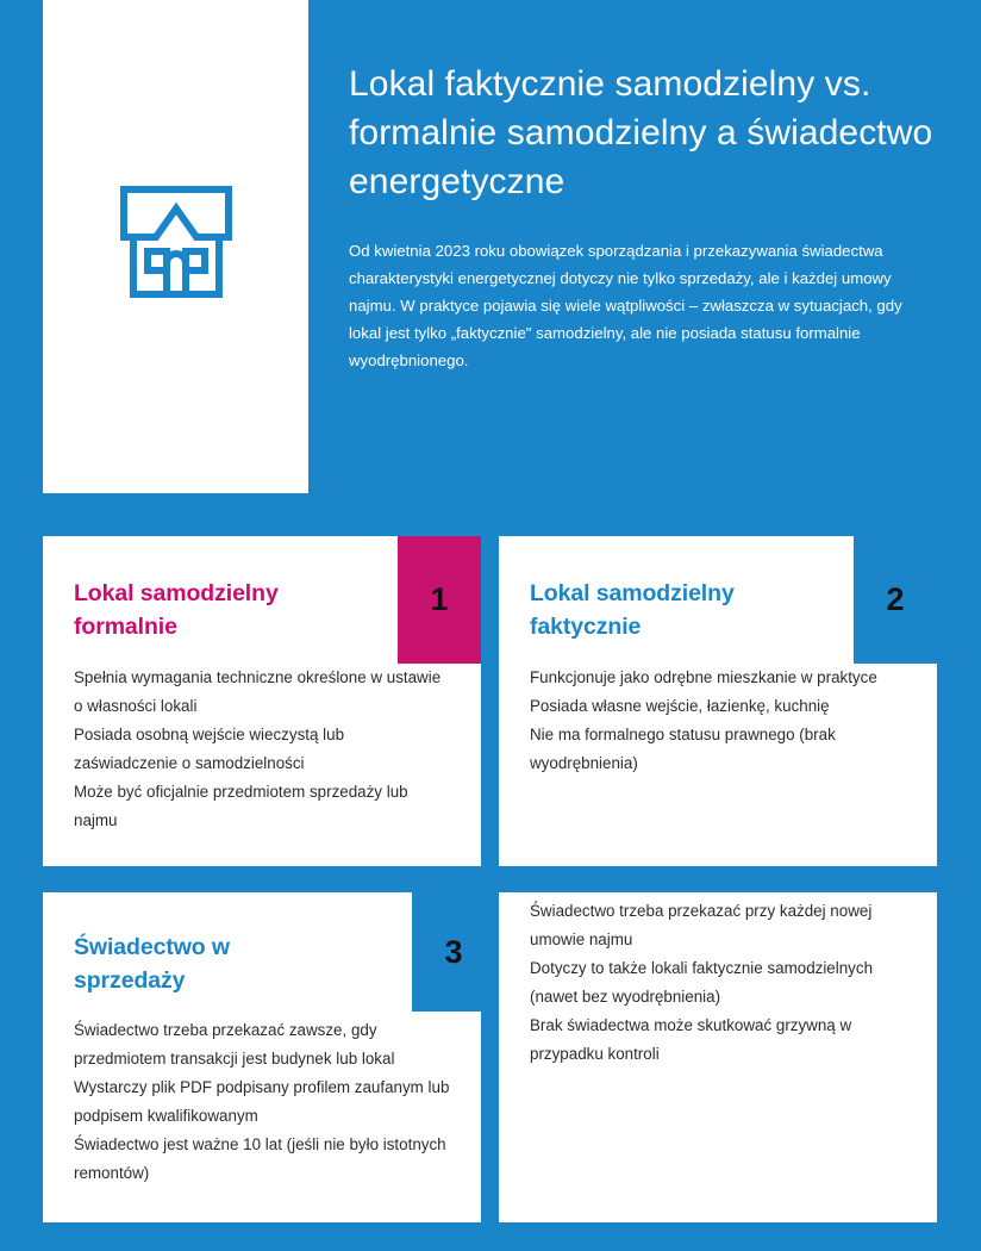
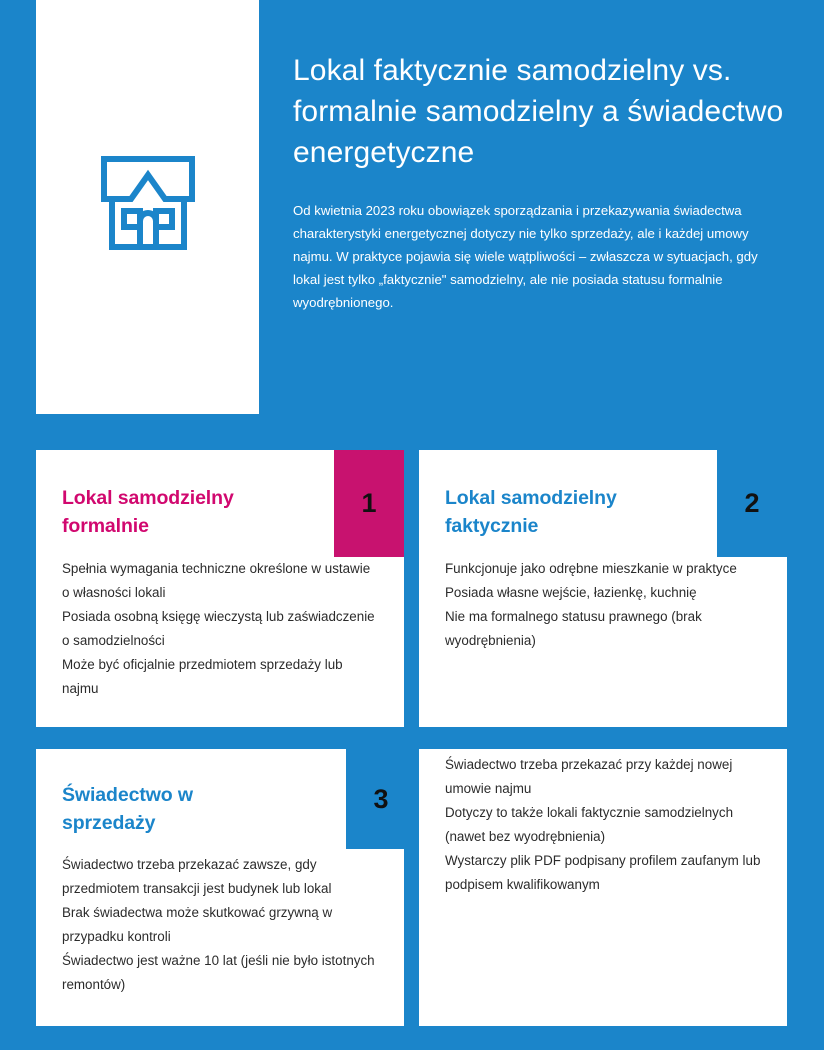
  Lokal faktycznie samodzielny vs. formalnie samodzielny a świadectwo energetyczne
  Od kwietnia 2023 roku obowiązek sporządzania i przekazywania świadectwa charakterystyki energetycznej dotyczy nie tylko sprzedaży, ale i każdej umowy najmu. W praktyce pojawia się wiele wątpliwości – zwłaszcza w sytuacjach, gdy lokal jest tylko „faktycznie" samodzielny, ale nie posiada statusu formalnie wyodrębnionego.
  Lokal samodzielny formalnie
  1
  Spełnia wymagania techniczne określone w ustawie o własności lokali
- Posiada osobną wejście wieczystą lub zaświadczenie o samodzielności
+ Posiada osobną księgę wieczystą lub zaświadczenie o samodzielności
  Może być oficjalnie przedmiotem sprzedaży lub najmu
  Lokal samodzielny faktycznie
  2
  Funkcjonuje jako odrębne mieszkanie w praktyce
  Posiada własne wejście, łazienkę, kuchnię
  Nie ma formalnego statusu prawnego (brak wyodrębnienia)
  Świadectwo w sprzedaży
  3
  Świadectwo trzeba przekazać zawsze, gdy przedmiotem transakcji jest budynek lub lokal
- Wystarczy plik PDF podpisany profilem zaufanym lub podpisem kwalifikowanym
+ Brak świadectwa może skutkować grzywną w przypadku kontroli
  Świadectwo jest ważne 10 lat (jeśli nie było istotnych remontów)
  Świadectwo trzeba przekazać przy każdej nowej umowie najmu
  Dotyczy to także lokali faktycznie samodzielnych (nawet bez wyodrębnienia)
- Brak świadectwa może skutkować grzywną w przypadku kontroli
+ Wystarczy plik PDF podpisany profilem zaufanym lub podpisem kwalifikowanym
